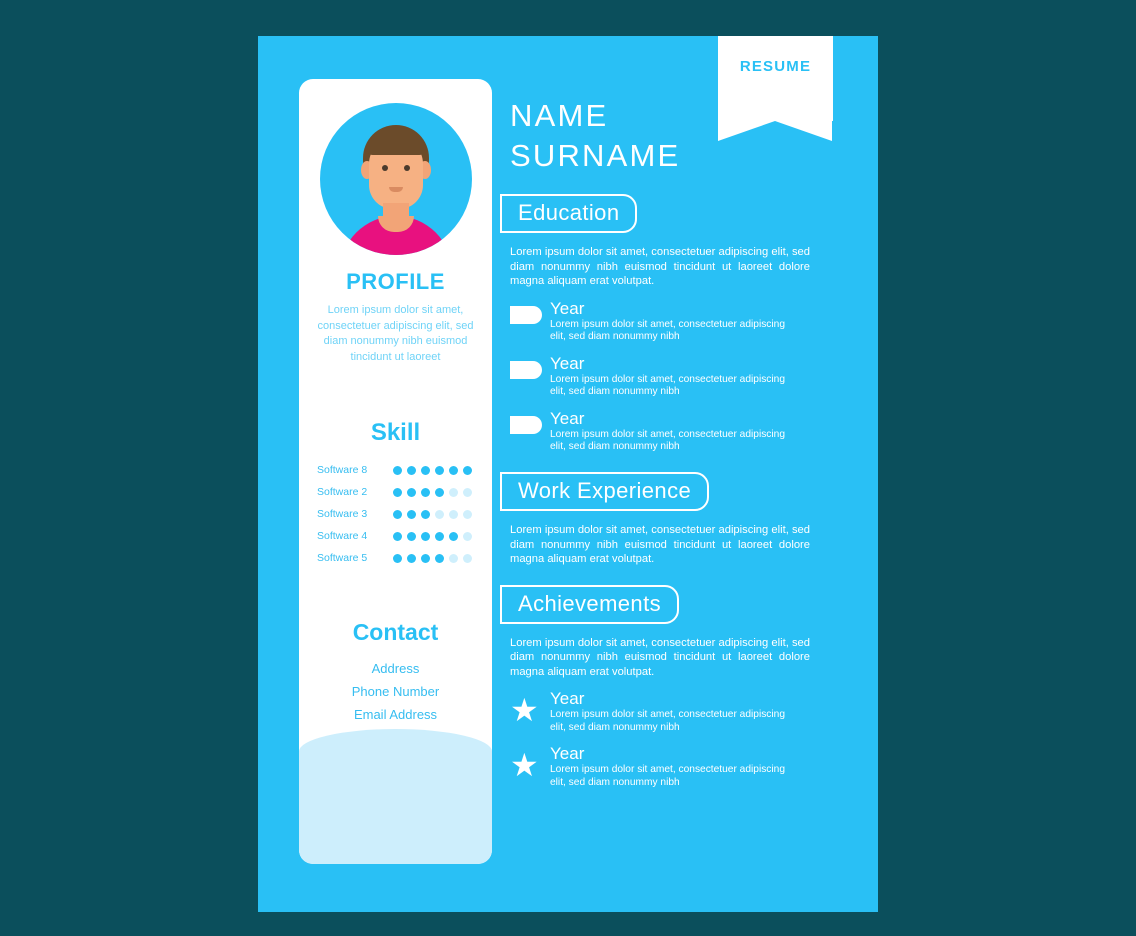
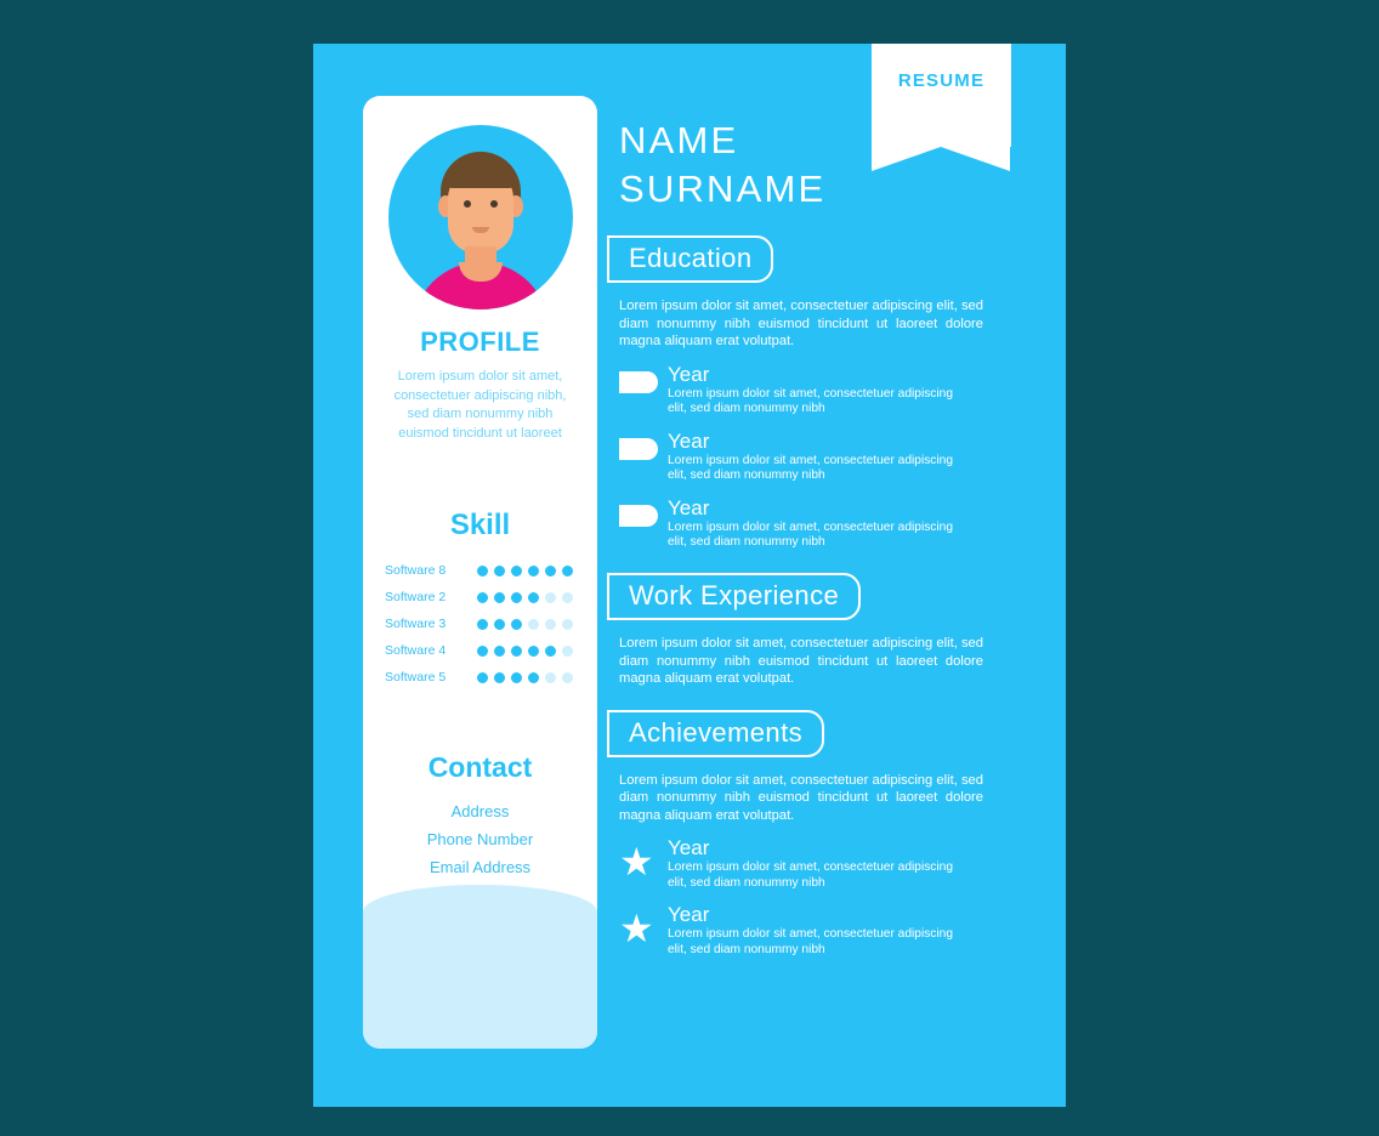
  RESUME
  PROFILE
- Lorem ipsum dolor sit amet, consectetuer adipiscing elit, sed diam nonummy nibh euismod tincidunt ut laoreet
+ Lorem ipsum dolor sit amet, consectetuer adipiscing nibh, sed diam nonummy nibh euismod tincidunt ut laoreet
  Skill
  Software 8
  Software 2
  Software 3
  Software 4
  Software 5
  Contact
  Address
  Phone Number
  Email Address
  NAME
  SURNAME
  Education
  Lorem ipsum dolor sit amet, consectetuer adipiscing elit, sed diam nonummy nibh euismod tincidunt ut laoreet dolore magna aliquam erat volutpat.
  Year
  Lorem ipsum dolor sit amet, consectetuer adipiscing elit, sed diam nonummy nibh
  Year
  Lorem ipsum dolor sit amet, consectetuer adipiscing elit, sed diam nonummy nibh
  Year
  Lorem ipsum dolor sit amet, consectetuer adipiscing elit, sed diam nonummy nibh
  Work Experience
  Lorem ipsum dolor sit amet, consectetuer adipiscing elit, sed diam nonummy nibh euismod tincidunt ut laoreet dolore magna aliquam erat volutpat.
  Achievements
  Lorem ipsum dolor sit amet, consectetuer adipiscing elit, sed diam nonummy nibh euismod tincidunt ut laoreet dolore magna aliquam erat volutpat.
  ★
  Year
  Lorem ipsum dolor sit amet, consectetuer adipiscing elit, sed diam nonummy nibh
  ★
  Year
  Lorem ipsum dolor sit amet, consectetuer adipiscing elit, sed diam nonummy nibh
